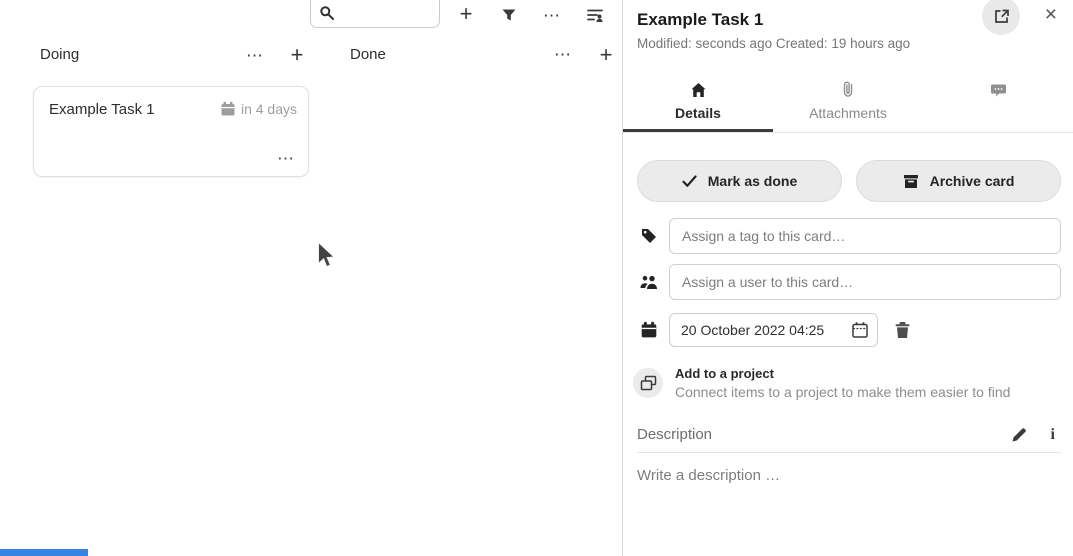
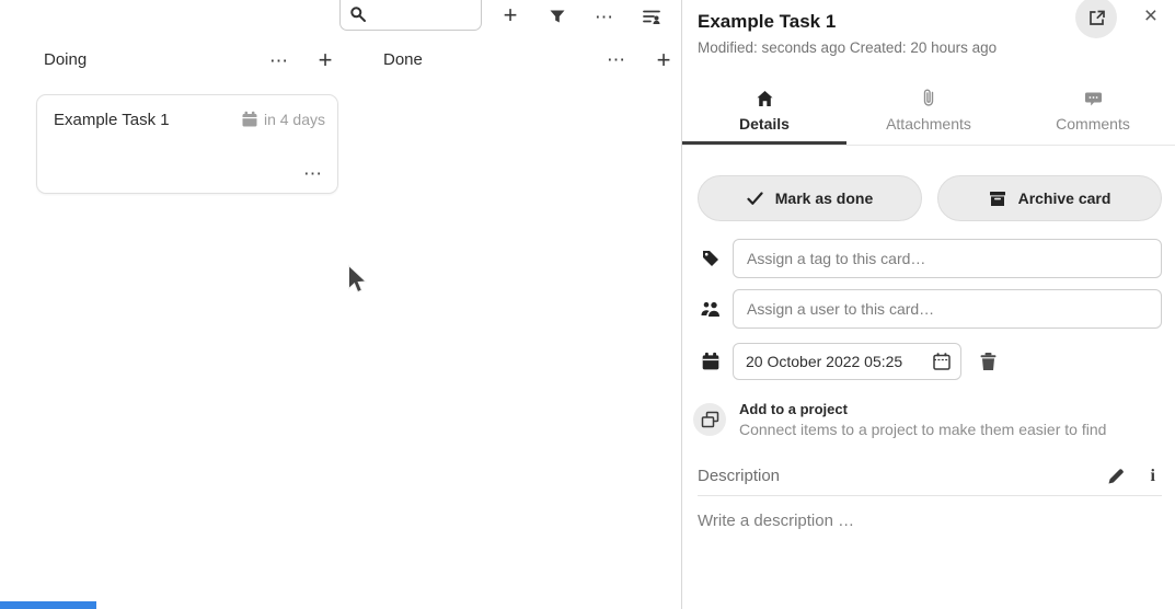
  +
  ⋯
  Doing
  ⋯
  +
  Done
  ⋯
  +
  Example Task 1
  in 4 days
  ⋯
  Example Task 1
- Modified: seconds ago Created: 19 hours ago
+ Modified: seconds ago Created: 20 hours ago
  ×
  Details
  Attachments
+ Comments
  Mark as done
  Archive card
  Assign a tag to this card…
  Assign a user to this card…
- 20 October 2022 04:25
+ 20 October 2022 05:25
  Add to a project
  Connect items to a project to make them easier to find
  Description
  i
  Write a description …
